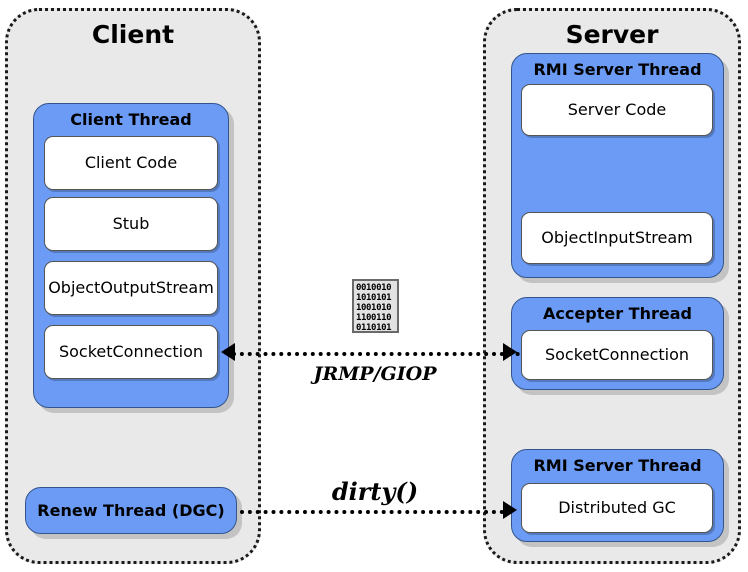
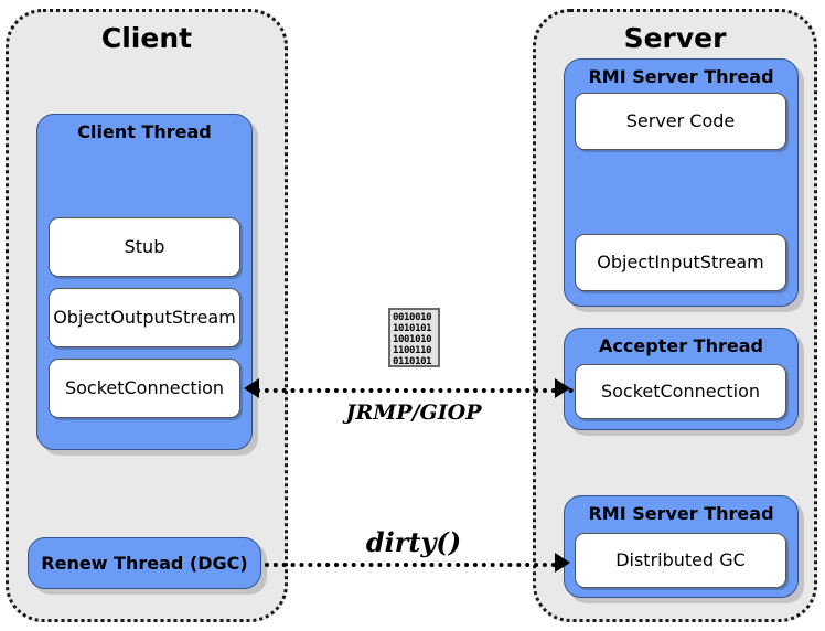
  Client
  Client Thread
- Client Code
  Stub
  ObjectOutputStream
  SocketConnection
  Renew Thread (DGC)
  Server
  RMI Server Thread
  Server Code
  ObjectInputStream
  Accepter Thread
  SocketConnection
  RMI Server Thread
  Distributed GC
  JRMP/GIOP
  0010010
  1010101
  1001010
  1100110
  0110101
  dirty()
